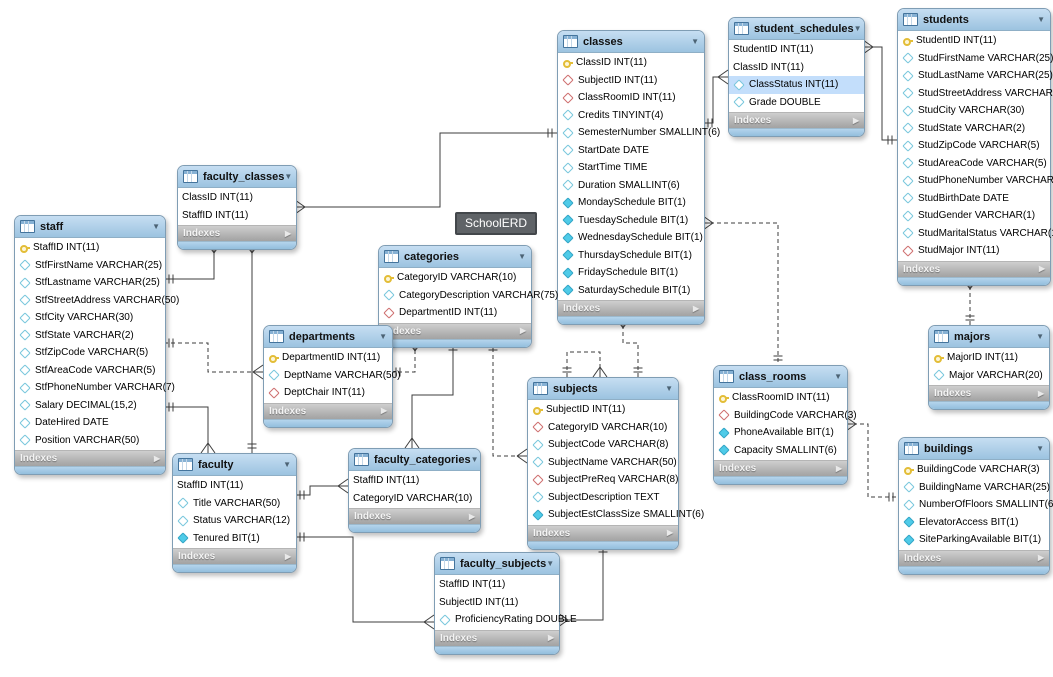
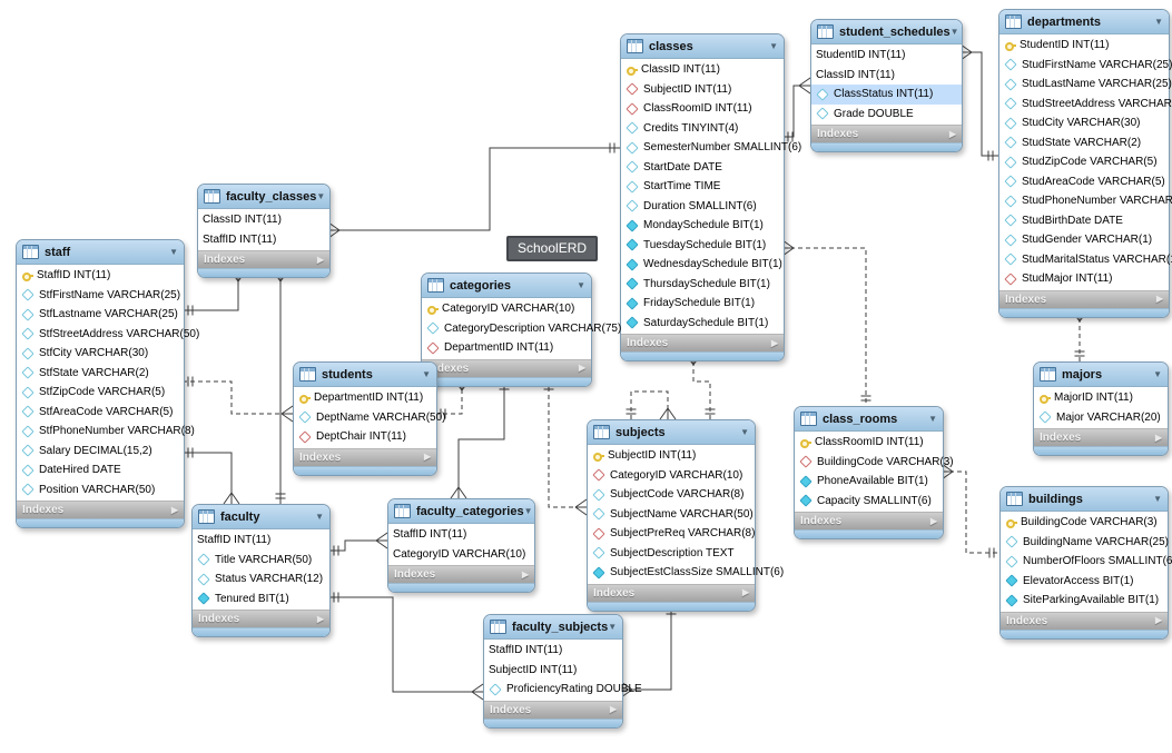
  staff
  ▼
  StaffID INT(11)
  StfFirstName VARCHAR(25)
  StfLastname VARCHAR(25)
  StfStreetAddress VARCHAR(50)
  StfCity VARCHAR(30)
  StfState VARCHAR(2)
  StfZipCode VARCHAR(5)
  StfAreaCode VARCHAR(5)
- StfPhoneNumber VARCHAR(7)
+ StfPhoneNumber VARCHAR(8)
  Salary DECIMAL(15,2)
  DateHired DATE
  Position VARCHAR(50)
  Indexes
  ▶
  faculty_classes
  ▼
  ClassID INT(11)
  StaffID INT(11)
  Indexes
  ▶
  classes
  ▼
  ClassID INT(11)
  SubjectID INT(11)
  ClassRoomID INT(11)
  Credits TINYINT(4)
  SemesterNumber SMALLINT(6)
  StartDate DATE
  StartTime TIME
  Duration SMALLINT(6)
  MondaySchedule BIT(1)
  TuesdaySchedule BIT(1)
  WednesdaySchedule BIT(1)
  ThursdaySchedule BIT(1)
  FridaySchedule BIT(1)
  SaturdaySchedule BIT(1)
  Indexes
  ▶
  student_schedules
  ▼
  StudentID INT(11)
  ClassID INT(11)
  ClassStatus INT(11)
  Grade DOUBLE
  Indexes
  ▶
- students
+ departments
  ▼
  StudentID INT(11)
  StudFirstName VARCHAR(25)
  StudLastName VARCHAR(25)
  StudStreetAddress VARCHAR
  StudCity VARCHAR(30)
  StudState VARCHAR(2)
  StudZipCode VARCHAR(5)
  StudAreaCode VARCHAR(5)
  StudPhoneNumber VARCHAR
  StudBirthDate DATE
  StudGender VARCHAR(1)
  StudMaritalStatus VARCHAR(
  StudMajor INT(11)
  Indexes
  ▶
  categories
  ▼
  CategoryID VARCHAR(10)
  CategoryDescription VARCHAR(75)
  DepartmentID INT(11)
  dexes
  ▶
- departments
+ students
  ▼
  DepartmentID INT(11)
  DeptName VARCHAR(50)
  DeptChair INT(11)
  Indexes
  ▶
  subjects
  ▼
  SubjectID INT(11)
  CategoryID VARCHAR(10)
  SubjectCode VARCHAR(8)
  SubjectName VARCHAR(50)
  SubjectPreReq VARCHAR(8)
  SubjectDescription TEXT
  SubjectEstClassSize SMALLINT(6)
  Indexes
  ▶
  faculty
  ▼
  StaffID INT(11)
  Title VARCHAR(50)
  Status VARCHAR(12)
  Tenured BIT(1)
  Indexes
  ▶
  faculty_categories
  ▼
  StaffID INT(11)
  CategoryID VARCHAR(10)
  Indexes
  ▶
  faculty_subjects
  ▼
  StaffID INT(11)
  SubjectID INT(11)
  ProficiencyRating DOUBLE
  Indexes
  ▶
  class_rooms
  ▼
  ClassRoomID INT(11)
  BuildingCode VARCHAR(3)
  PhoneAvailable BIT(1)
  Capacity SMALLINT(6)
  Indexes
  ▶
  majors
  ▼
  MajorID INT(11)
  Major VARCHAR(20)
  Indexes
  ▶
  buildings
  ▼
  BuildingCode VARCHAR(3)
  BuildingName VARCHAR(25)
  NumberOfFloors SMALLINT(6
  ElevatorAccess BIT(1)
  SiteParkingAvailable BIT(1)
  Indexes
  ▶
  SchoolERD
